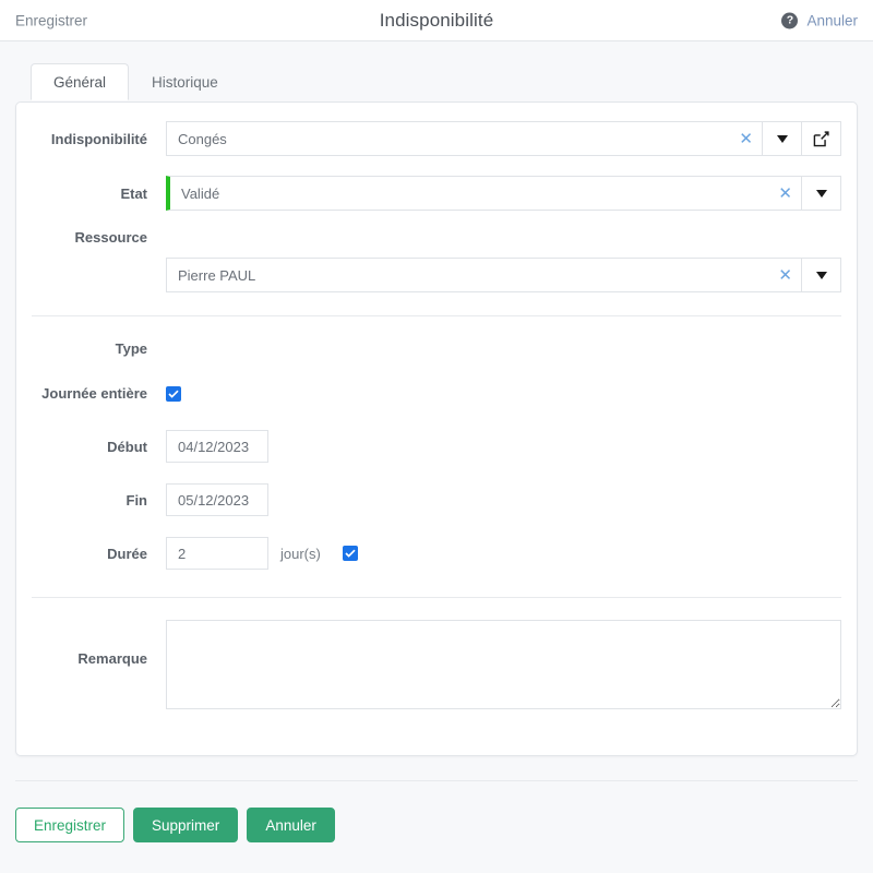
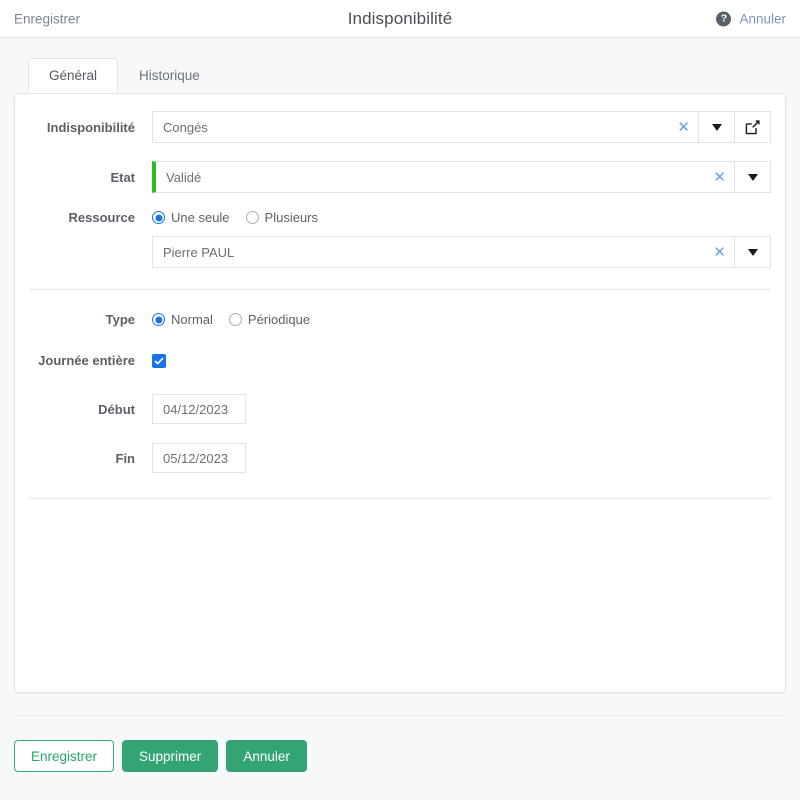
  Enregistrer
  Indisponibilité
  ?
  Annuler
  Général
  Historique
  Indisponibilité
  Congés
  ✕
  Etat
  Validé
  ✕
  Ressource
+ Une seule
+ Plusieurs
  Pierre PAUL
  ✕
  Type
+ Normal
+ Périodique
  Journée entière
  Début
  04/12/2023
  Fin
  05/12/2023
- Durée
- 2
- jour(s)
- Remarque
  Enregistrer
  Supprimer
  Annuler
